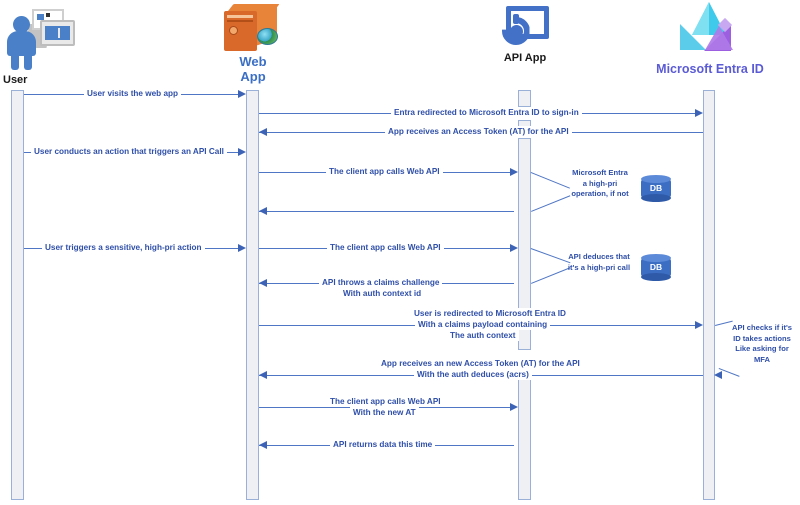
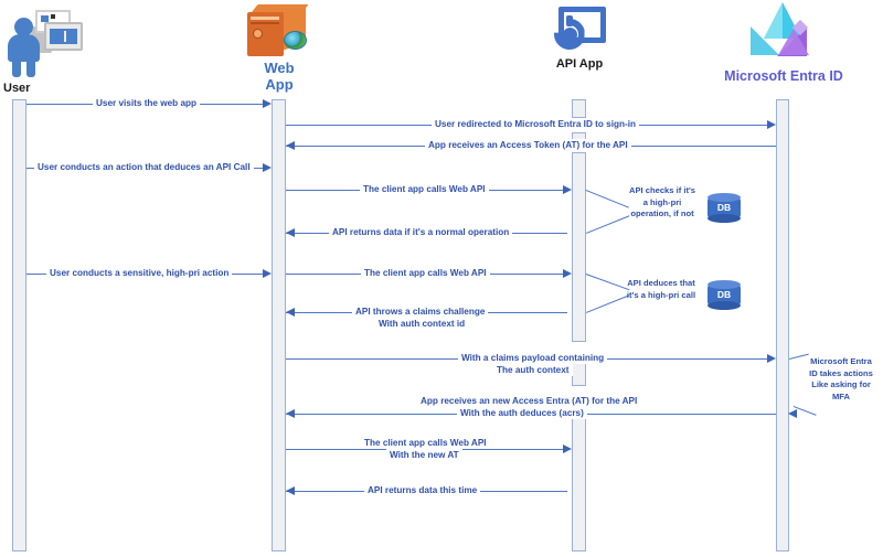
  User
  Web
  App
  API App
  Microsoft Entra ID
  User visits the web app
- Entra redirected to Microsoft Entra ID to sign-in
+ User redirected to Microsoft Entra ID to sign-in
  App receives an Access Token (AT) for the API
- User conducts an action that triggers an API Call
+ User conducts an action that deduces an API Call
  The client app calls Web API
+ API returns data if it's a normal operation
- User triggers a sensitive, high-pri action
+ User conducts a sensitive, high-pri action
  The client app calls Web API
  API throws a claims challenge
  With auth context id
- User is redirected to Microsoft Entra ID
  With a claims payload containing
  The auth context
- App receives an new Access Token (AT) for the API
+ App receives an new Access Entra (AT) for the API
  With the auth deduces (acrs)
  The client app calls Web API
  With the new AT
  API returns data this time
- Microsoft Entra
+ API checks if it's
  a high-pri
  operation, if not
  DB
  API deduces that
  it's a high-pri call
  DB
- API checks if it's
+ Microsoft Entra
  ID takes actions
  Like asking for
  MFA
